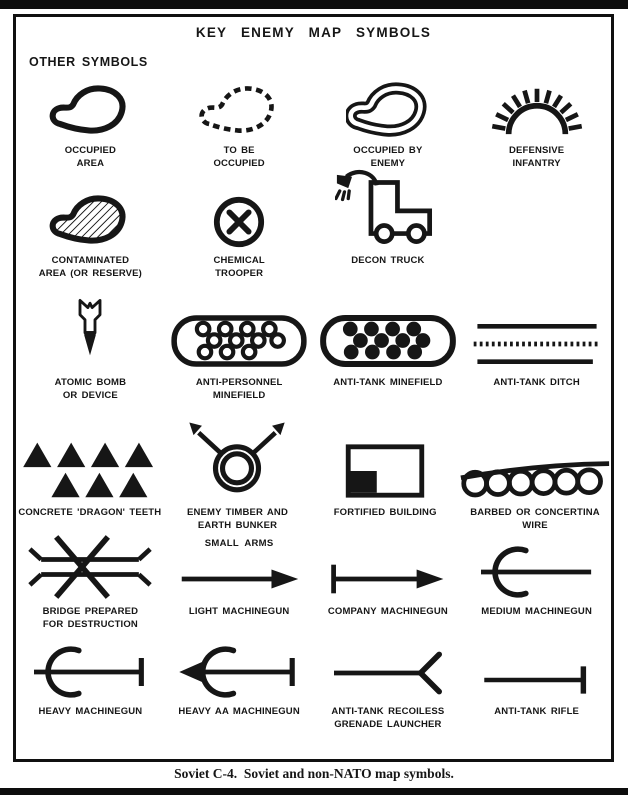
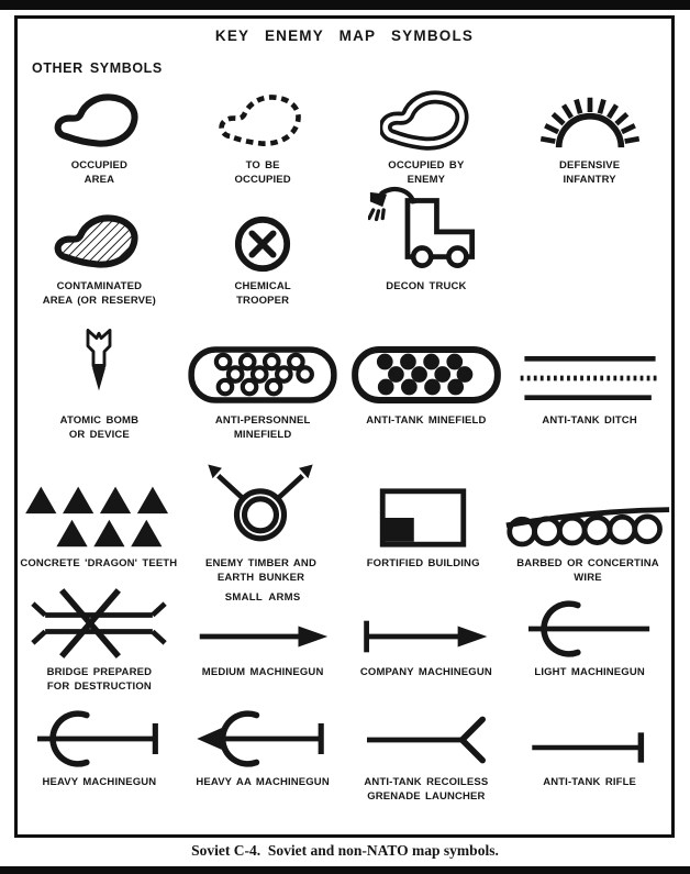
  KEY ENEMY MAP SYMBOLS
  OTHER SYMBOLS
  OCCUPIED
  AREA
  TO BE
  OCCUPIED
  OCCUPIED BY
  ENEMY
  DEFENSIVE
  INFANTRY
  CONTAMINATED
  AREA (OR RESERVE)
  CHEMICAL
  TROOPER
  DECON TRUCK
  ATOMIC BOMB
  OR DEVICE
  ANTI-PERSONNEL
  MINEFIELD
  ANTI-TANK MINEFIELD
  ANTI-TANK DITCH
  CONCRETE 'DRAGON' TEETH
  ENEMY TIMBER AND
  EARTH BUNKER
  FORTIFIED BUILDING
  BARBED OR CONCERTINA WIRE
  BRIDGE PREPARED
  FOR DESTRUCTION
  SMALL ARMS
- LIGHT MACHINEGUN
+ MEDIUM MACHINEGUN
  COMPANY MACHINEGUN
- MEDIUM MACHINEGUN
+ LIGHT MACHINEGUN
  HEAVY MACHINEGUN
  HEAVY AA MACHINEGUN
  ANTI-TANK RECOILESS
  GRENADE LAUNCHER
  ANTI-TANK RIFLE
  Soviet C-4. Soviet and non-NATO map symbols.
